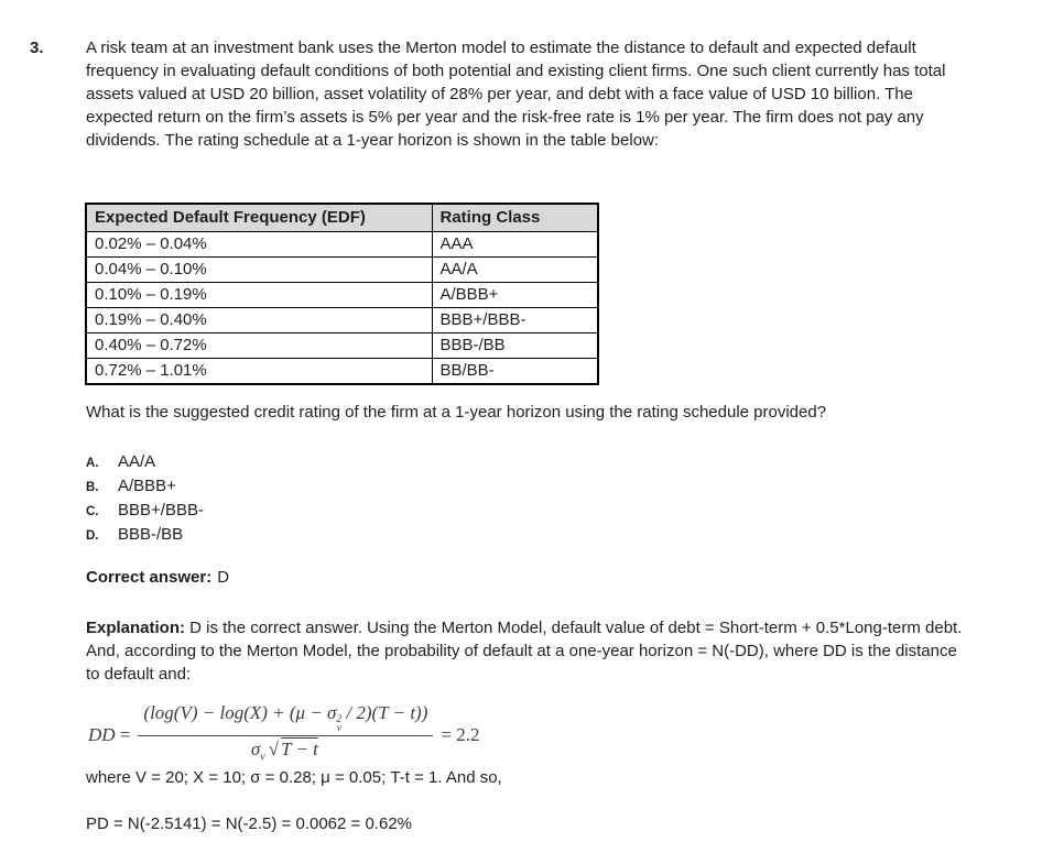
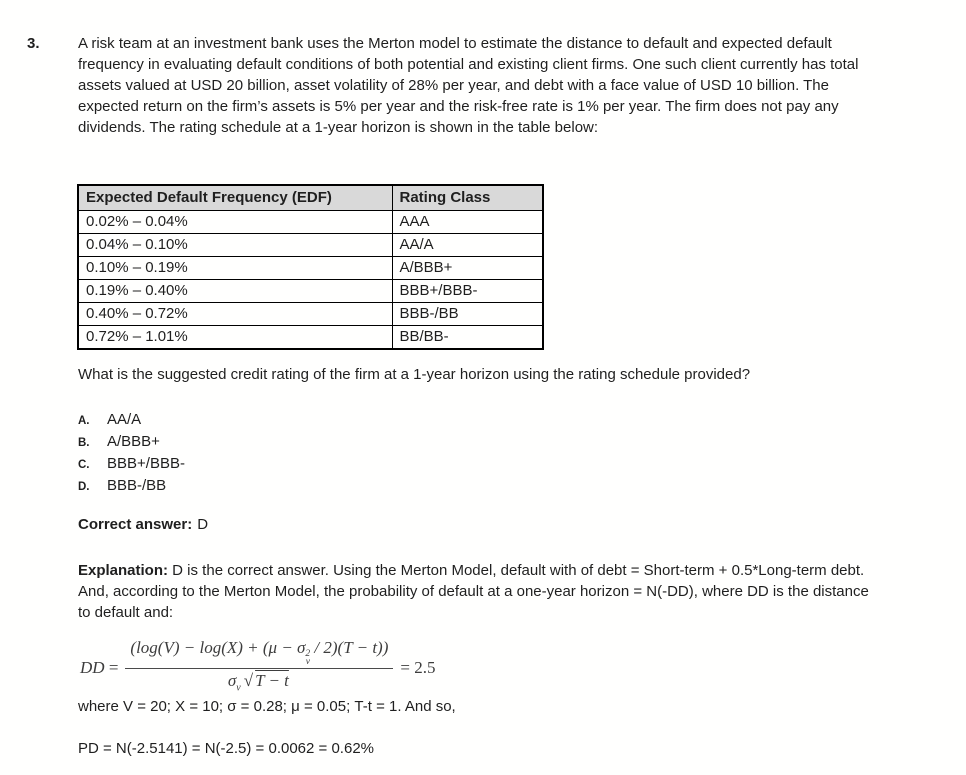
  3.
  A risk team at an investment bank uses the Merton model to estimate the distance to default and expected default frequency in evaluating default conditions of both potential and existing client firms. One such client currently has total assets valued at USD 20 billion, asset volatility of 28% per year, and debt with a face value of USD 10 billion. The expected return on the firm’s assets is 5% per year and the risk-free rate is 1% per year. The firm does not pay any dividends. The rating schedule at a 1-year horizon is shown in the table below:
  Expected Default Frequency (EDF)	Rating Class
  0.02% – 0.04%	AAA
  0.04% – 0.10%	AA/A
  0.10% – 0.19%	A/BBB+
  0.19% – 0.40%	BBB+/BBB-
  0.40% – 0.72%	BBB-/BB
  0.72% – 1.01%	BB/BB-
  What is the suggested credit rating of the firm at a 1-year horizon using the rating schedule provided?
  A.
  AA/A
  B.
  A/BBB+
  C.
  BBB+/BBB-
  D.
  BBB-/BB
  Correct answer: D
- Explanation: D is the correct answer. Using the Merton Model, default value of debt = Short-term + 0.5*Long-term debt. And, according to the Merton Model, the probability of default at a one-year horizon = N(-DD), where DD is the distance to default and:
+ Explanation: D is the correct answer. Using the Merton Model, default with of debt = Short-term + 0.5*Long-term debt. And, according to the Merton Model, the probability of default at a one-year horizon = N(-DD), where DD is the distance to default and:
  DD =
  (log(V) − log(X) + (μ − σ
  2
  v
  / 2)(T − t))
  σv√T − t
- = 2.2
+ = 2.5
  where V = 20; X = 10; σ = 0.28; μ = 0.05; T-t = 1. And so,
  PD = N(-2.5141) = N(-2.5) = 0.0062 = 0.62%
